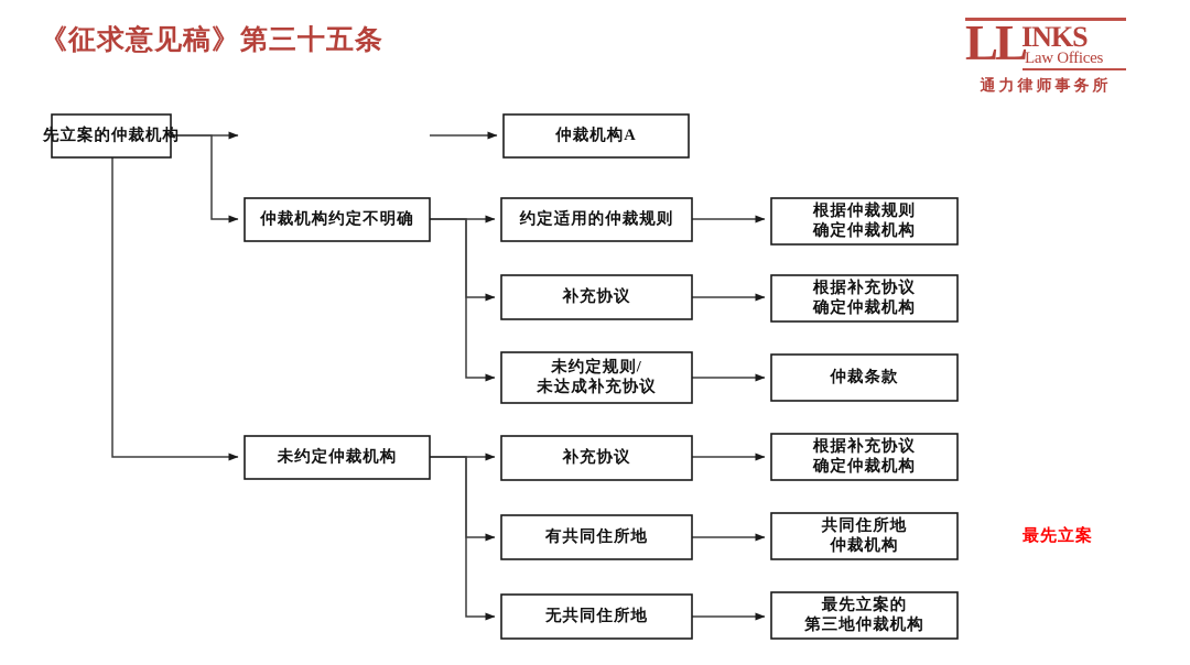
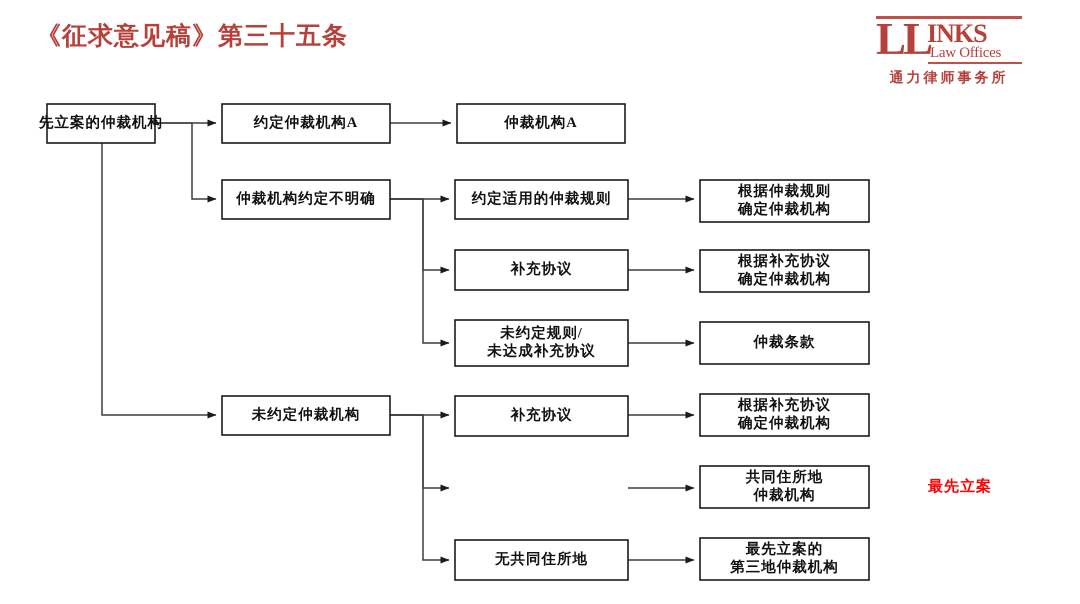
  《征求意见稿》第三十五条
  LL
  INKS
  Law Offices
  通力律师事务所
  先立案的仲裁机构
+ 约定仲裁机构A
  仲裁机构A
  仲裁机构约定不明确
  约定适用的仲裁规则
  根据仲裁规则
  确定仲裁机构
  补充协议
  根据补充协议
  确定仲裁机构
  未约定规则/
  未达成补充协议
  仲裁条款
  未约定仲裁机构
  补充协议
  根据补充协议
  确定仲裁机构
- 有共同住所地
  共同住所地
  仲裁机构
  无共同住所地
  最先立案的
  第三地仲裁机构
  最先立案
